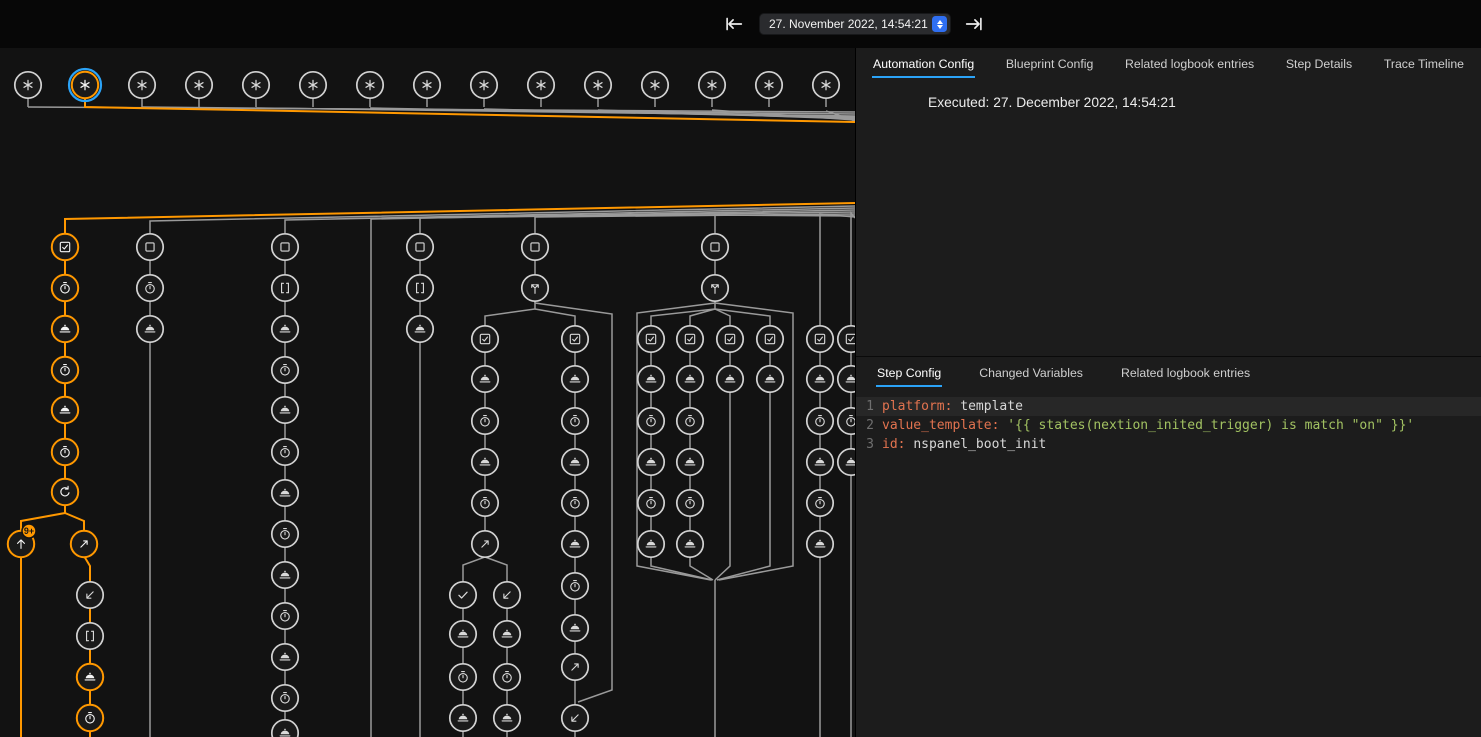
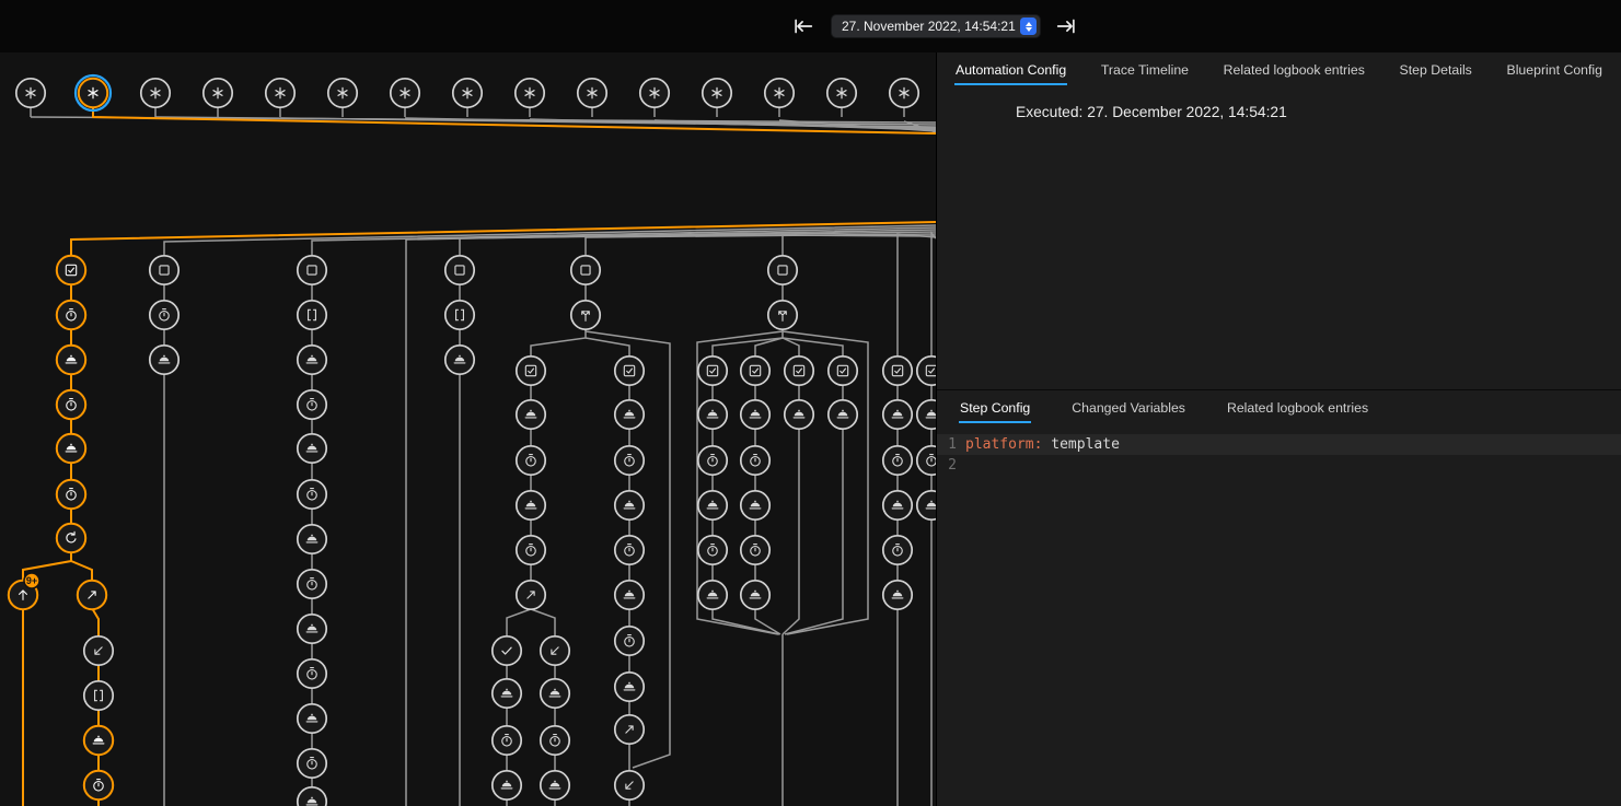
  9+
  27. November 2022, 14:54:21
  Automation Config
- Blueprint Config
+ Trace Timeline
  Related logbook entries
  Step Details
- Trace Timeline
+ Blueprint Config
  Executed: 27. December 2022, 14:54:21
  Step Config
  Changed Variables
  Related logbook entries
  1
  platform: template
  2
- value_template: '{{ states(nextion_inited_trigger) is match "on" }}'
- 3
- id: nspanel_boot_init
